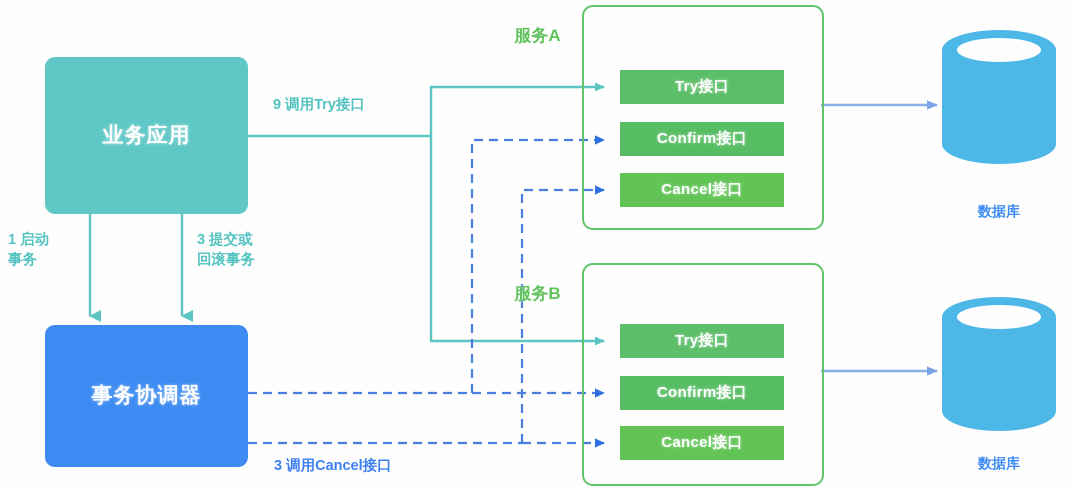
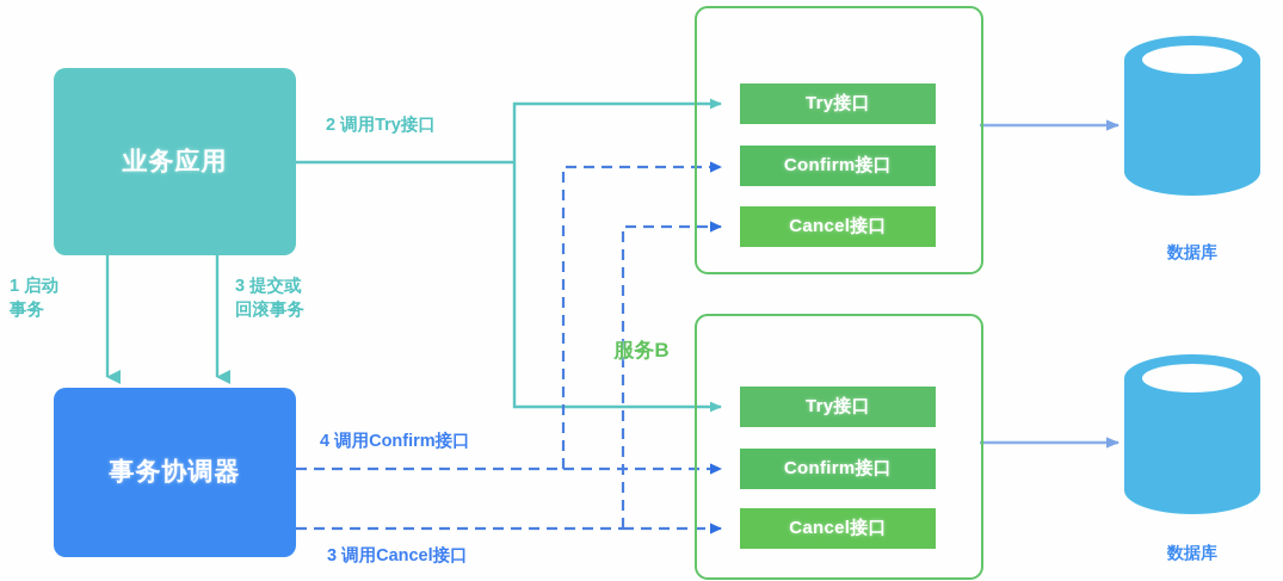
  业务应用
  事务协调器
- 服务A
  Try接口
  Confirm接口
  Cancel接口
  服务B
  Try接口
  Confirm接口
  Cancel接口
  数据库
  数据库
  1 启动
  事务
  3 提交或
  回滚事务
- 9 调用Try接口
+ 2 调用Try接口
+ 4 调用Confirm接口
  3 调用Cancel接口
